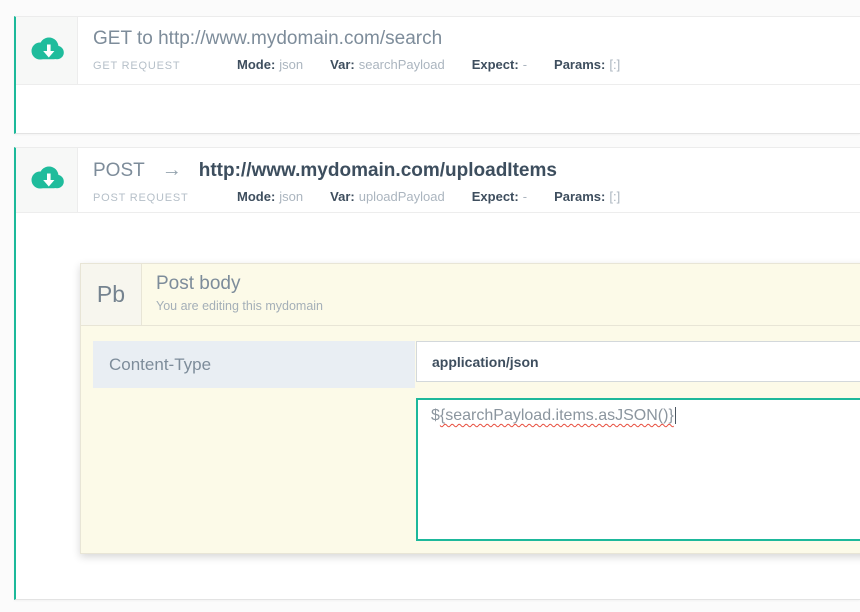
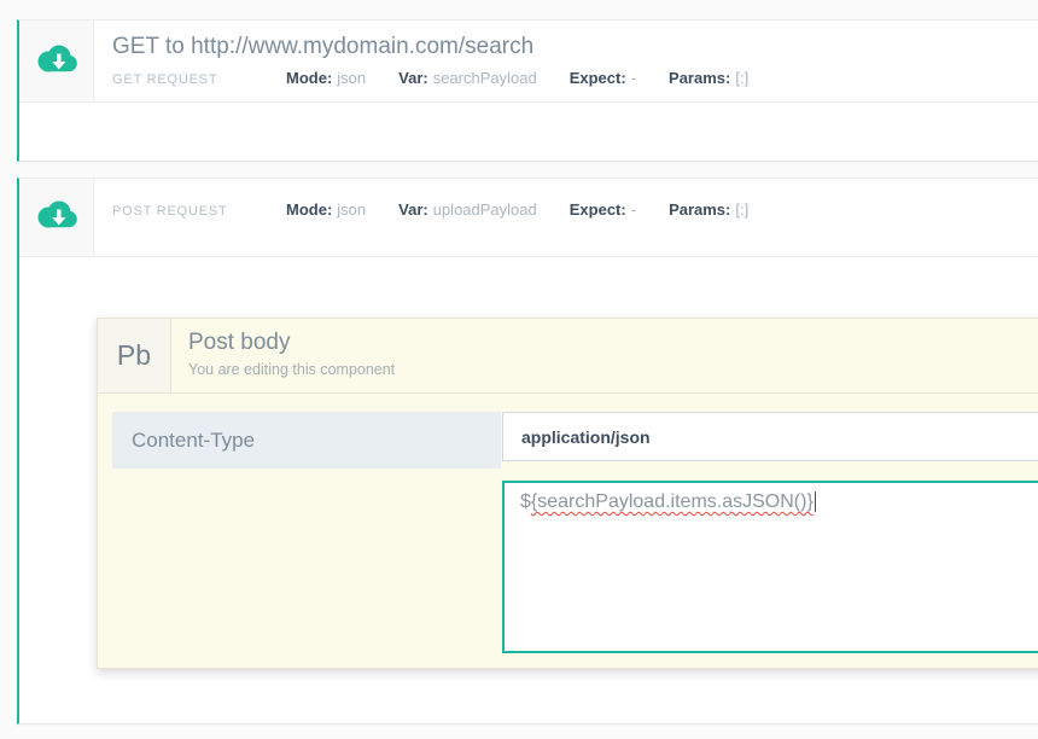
  GET to http://www.mydomain.com/search
  GET REQUEST
  Mode: json
  Var: searchPayload
  Expect: -
  Params: [:]
- POST
- →
- http://www.mydomain.com/uploadItems
  POST REQUEST
  Mode: json
  Var: uploadPayload
  Expect: -
  Params: [:]
  Pb
  Post body
- You are editing this mydomain
+ You are editing this component
  Content-Type
  application/json
  ${searchPayload.items.asJSON()}
